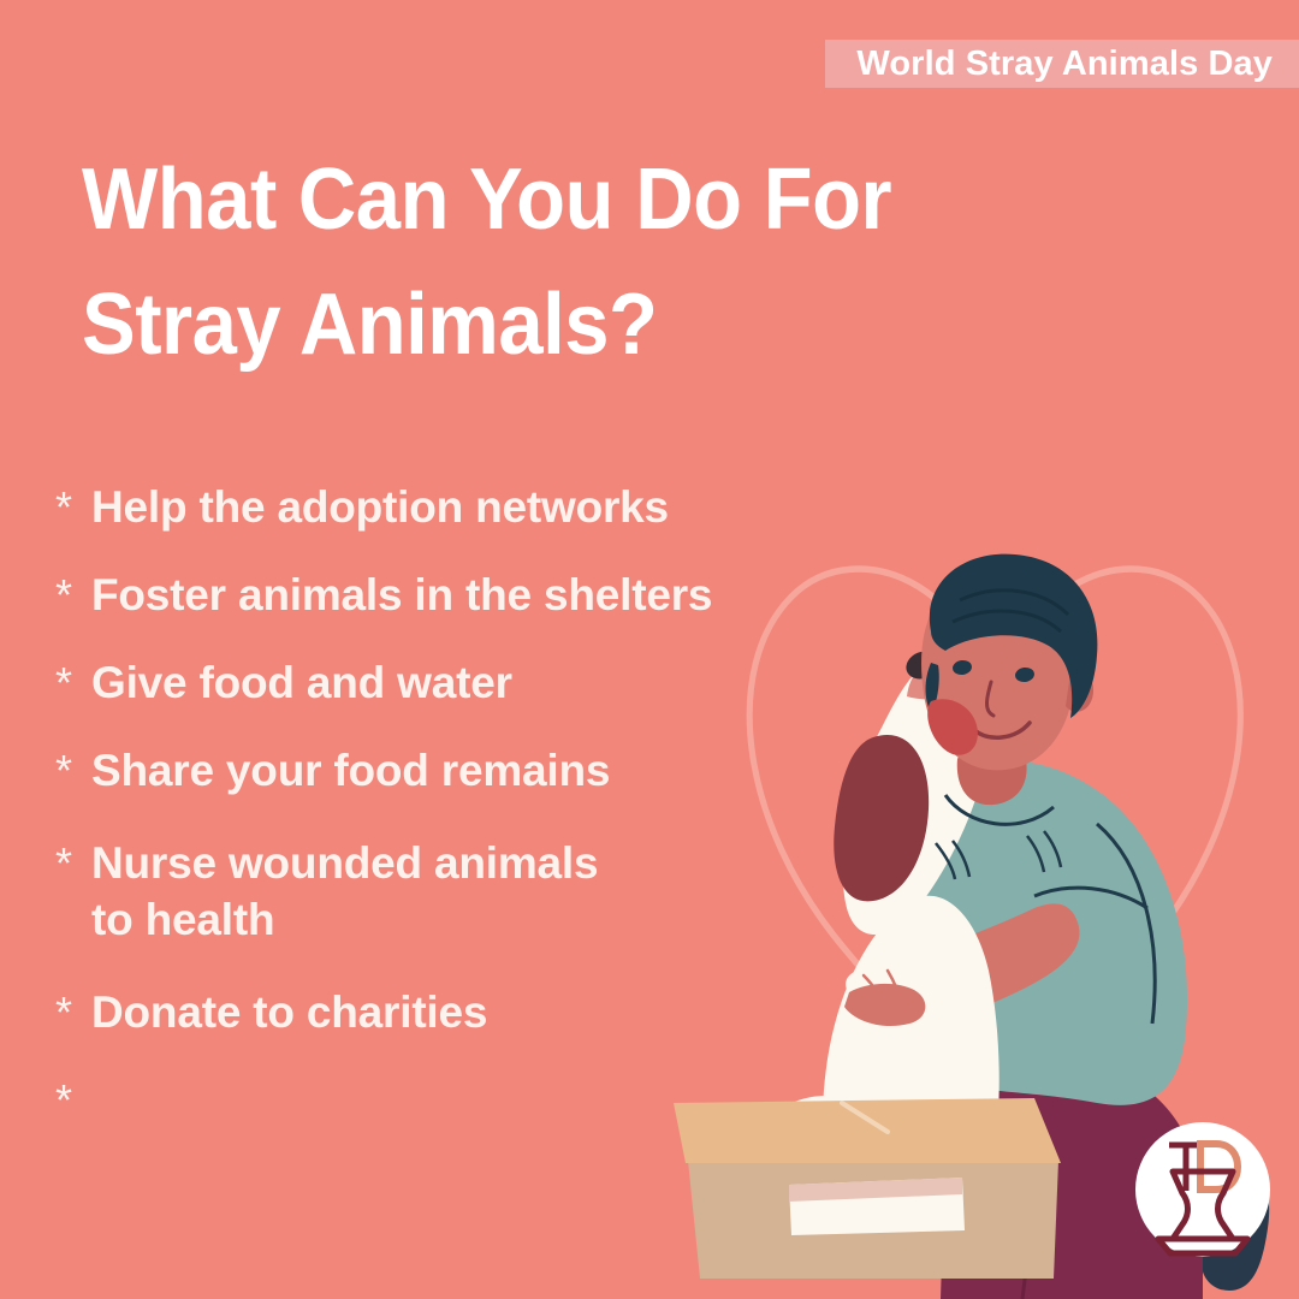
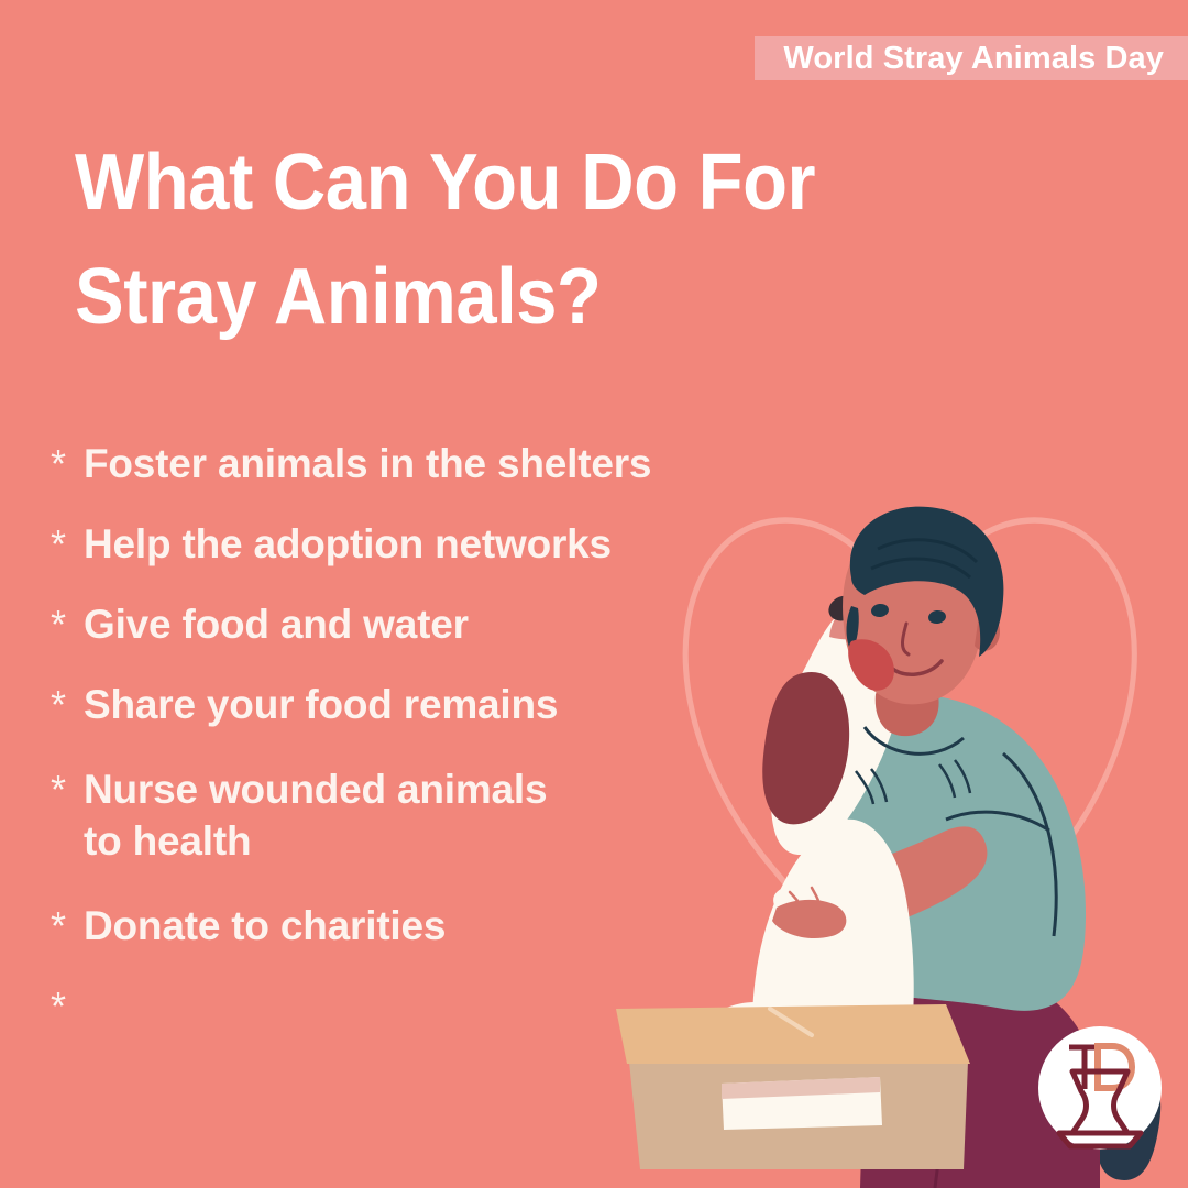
  World Stray Animals Day
  What Can You Do For
  Stray Animals?
  *
- Help the adoption networks
+ Foster animals in the shelters
  *
- Foster animals in the shelters
+ Help the adoption networks
  *
  Give food and water
  *
  Share your food remains
  *
  Nurse wounded animals
  to health
  *
  Donate to charities
  *
